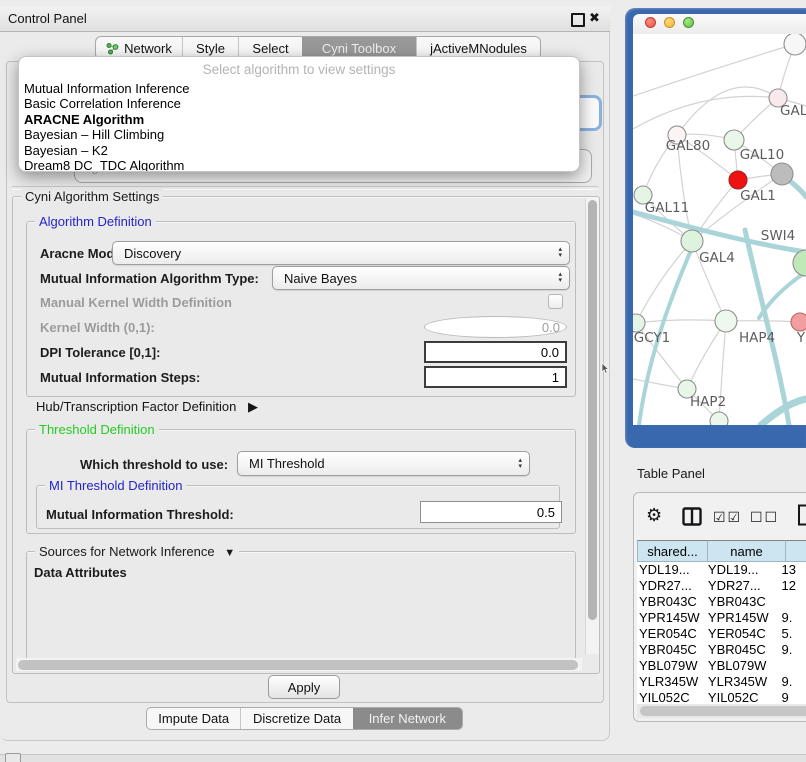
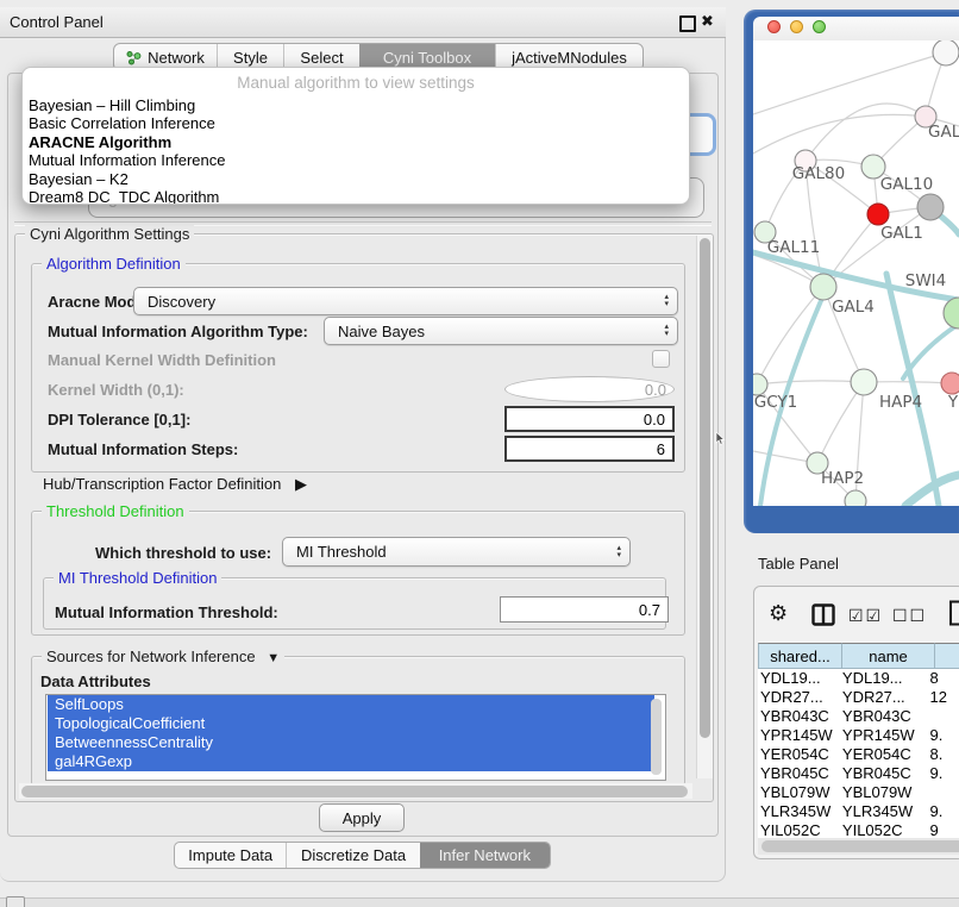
  Control Panel
  ✖
  Network
  Style
  Select
  Cyni Toolbox
  jActiveMNodules
  Cyni Algorithm Settings
  Algorithm Definition
  Aracne Mod
  Discovery
  Mutual Information Algorithm Type:
  Naive Bayes
  Manual Kernel Width Definition
  Kernel Width (0,1):
  0.0
  DPI Tolerance [0,1]:
  0.0
  Mutual Information Steps:
- 1
+ 6
  Hub/Transcription Factor Definition ▶
  Threshold Definition
  Which threshold to use:
  MI Threshold
  MI Threshold Definition
  Mutual Information Threshold:
- 0.5
+ 0.7
  Sources for Network Inference ▼
  Data Attributes
+ SelfLoops
+ TopologicalCoefficient
+ BetweennessCentrality
+ gal4RGexp
  Apply
  Impute Data
  Discretize Data
  Infer Network
- Select algorithm to view settings
+ Manual algorithm to view settings
- Mutual Information Inference
+ Bayesian – Hill Climbing
  Basic Correlation Inference
  ARACNE Algorithm
- Bayesian – Hill Climbing
+ Mutual Information Inference
  Bayesian – K2
  Dream8 DC_TDC Algorithm
  GAL
  GAL80
  GAL10
  GAL1
  GAL11
  SWI4
  GAL4
  GCY1
  HAP4
  Y
  HAP2
  Table Panel
  ⚙
  ☑☑
  ☐☐
  shared...
  name
  YDL19...
  YDL19...
- 13
+ 8
  YDR27...
  YDR27...
  12
  YBR043C
  YBR043C
  YPR145W
  YPR145W
  9.
  YER054C
  YER054C
- 5.
+ 8.
  YBR045C
  YBR045C
  9.
  YBL079W
  YBL079W
  YLR345W
  YLR345W
  9.
  YIL052C
  YIL052C
  9
